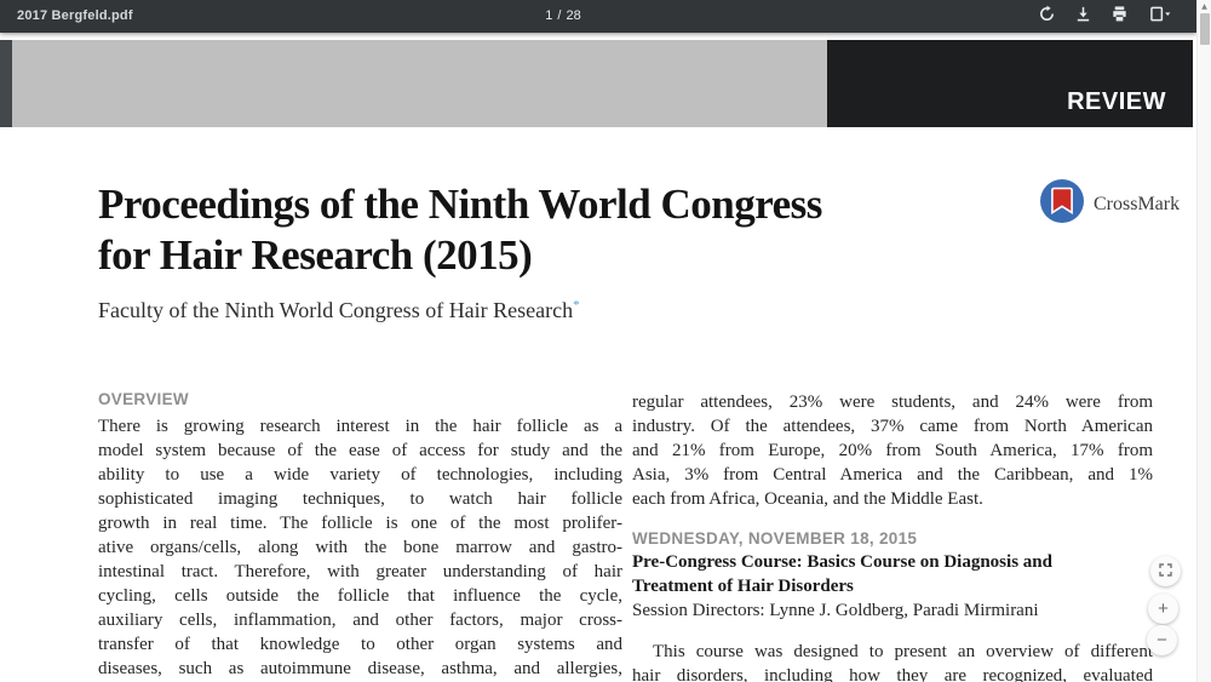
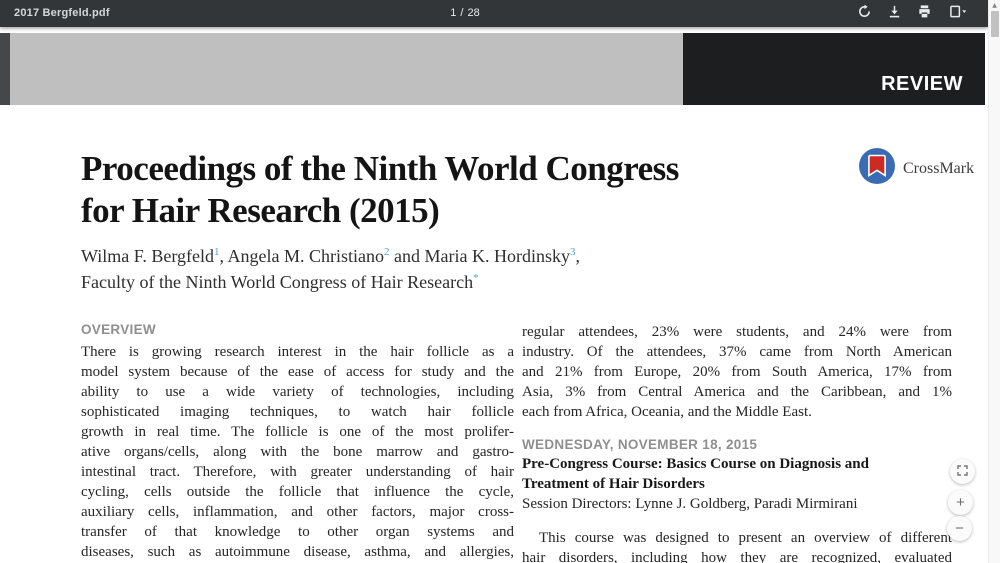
  2017 Bergfeld.pdf
  1 / 28
  REVIEW
  CrossMark
  Proceedings of the Ninth World Congress
  for Hair Research (2015)
+ Wilma F. Bergfeld1, Angela M. Christiano2 and Maria K. Hordinsky3,
  Faculty of the Ninth World Congress of Hair Research*
  OVERVIEW
  There is growing research interest in the hair follicle as a
  model system because of the ease of access for study and the
  ability to use a wide variety of technologies, including
  sophisticated imaging techniques, to watch hair follicle
  growth in real time. The follicle is one of the most prolifer-
  ative organs/cells, along with the bone marrow and gastro-
  intestinal tract. Therefore, with greater understanding of hair
  cycling, cells outside the follicle that influence the cycle,
  auxiliary cells, inflammation, and other factors, major cross-
  transfer of that knowledge to other organ systems and
  diseases, such as autoimmune disease, asthma, and allergies,
  regular attendees, 23% were students, and 24% were from
  industry. Of the attendees, 37% came from North American
  and 21% from Europe, 20% from South America, 17% from
  Asia, 3% from Central America and the Caribbean, and 1%
  each from Africa, Oceania, and the Middle East.
  WEDNESDAY, NOVEMBER 18, 2015
  Pre-Congress Course: Basics Course on Diagnosis and
  Treatment of Hair Disorders
  Session Directors: Lynne J. Goldberg, Paradi Mirmirani
  This course was designed to present an overview of different
  hair disorders, including how they are recognized, evaluated
  +
  −
